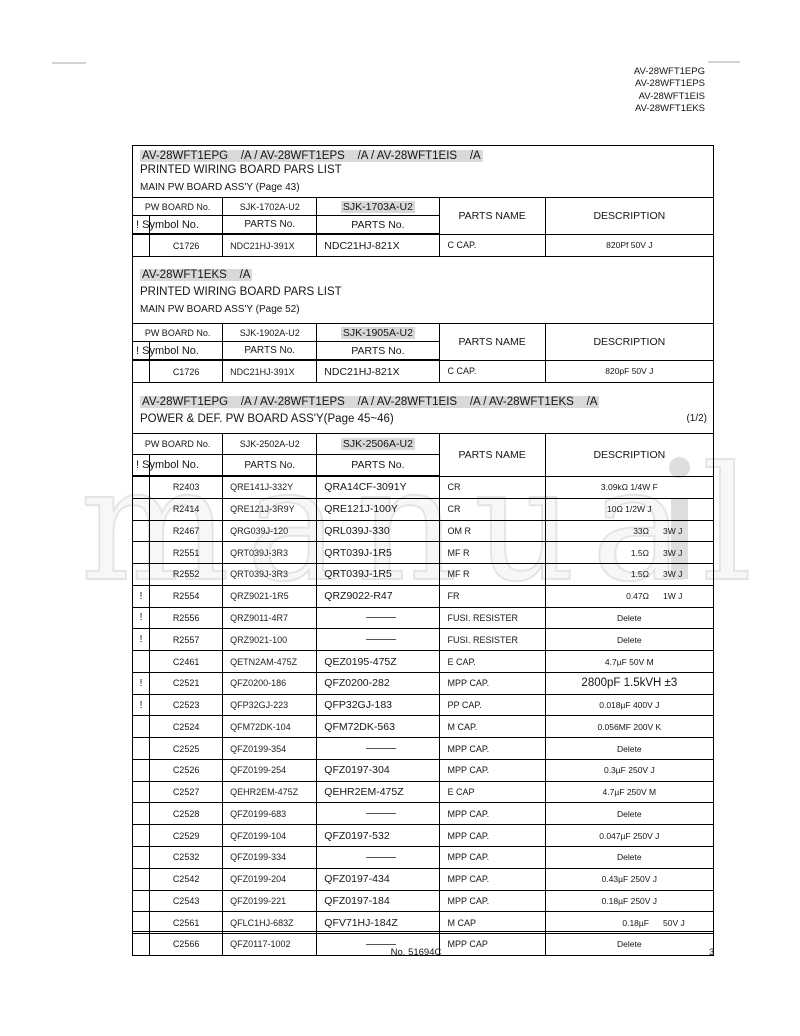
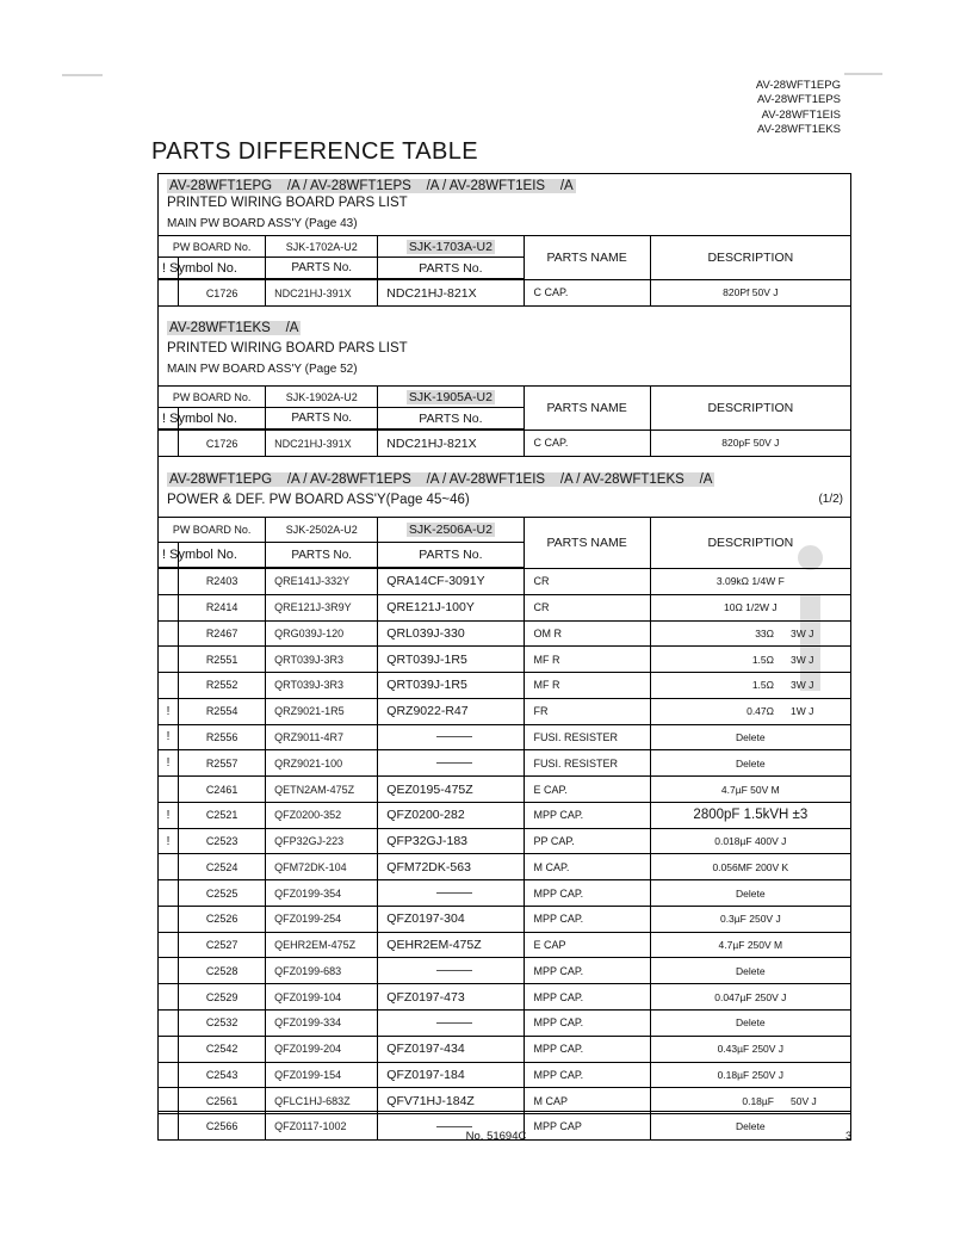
- manual
  AV-28WFT1EPG
  AV-28WFT1EPS
  AV-28WFT1EIS
  AV-28WFT1EKS
+ PARTS DIFFERENCE TABLE
  AV-28WFT1EPG /A / AV-28WFT1EPS /A / AV-28WFT1EIS /A
  PRINTED WIRING BOARD PARS LIST
  MAIN PW BOARD ASS'Y (Page 43)
  PW BOARD No.	SJK-1702A-U2	SJK-1703A-U2	PARTS NAME	DESCRIPTION
  ! Symbol No.	PARTS No.	PARTS No.
  	C1726	NDC21HJ-391X	NDC21HJ-821X	C CAP.	820Pf 50V J
  AV-28WFT1EKS /A
  PRINTED WIRING BOARD PARS LIST
  MAIN PW BOARD ASS'Y (Page 52)
  PW BOARD No.	SJK-1902A-U2	SJK-1905A-U2	PARTS NAME	DESCRIPTION
  ! Symbol No.	PARTS No.	PARTS No.
  	C1726	NDC21HJ-391X	NDC21HJ-821X	C CAP.	820pF 50V J
  AV-28WFT1EPG /A / AV-28WFT1EPS /A / AV-28WFT1EIS /A / AV-28WFT1EKS /A
  POWER & DEF. PW BOARD ASS'Y(Page 45~46)
  (1/2)
  PW BOARD No.	SJK-2502A-U2	SJK-2506A-U2	PARTS NAME	DESCRIPTION
  ! Symbol No.	PARTS No.	PARTS No.
  	R2403	QRE141J-332Y	QRA14CF-3091Y	CR	3.09kΩ 1/4W F
  	R2414	QRE121J-3R9Y	QRE121J-100Y	CR	10Ω 1/2W J
  	R2467	QRG039J-120	QRL039J-330	OM R	33Ω 3W J
  	R2551	QRT039J-3R3	QRT039J-1R5	MF R	1.5Ω 3W J
  	R2552	QRT039J-3R3	QRT039J-1R5	MF R	1.5Ω 3W J
  !	R2554	QRZ9021-1R5	QRZ9022-R47	FR	0.47Ω 1W J
  !	R2556	QRZ9011-4R7		FUSI. RESISTER	Delete
  !	R2557	QRZ9021-100		FUSI. RESISTER	Delete
  	C2461	QETN2AM-475Z	QEZ0195-475Z	E CAP.	4.7µF 50V M
- !	C2521	QFZ0200-186	QFZ0200-282	MPP CAP.	2800pF 1.5kVH ±3
+ !	C2521	QFZ0200-352	QFZ0200-282	MPP CAP.	2800pF 1.5kVH ±3
  !	C2523	QFP32GJ-223	QFP32GJ-183	PP CAP.	0.018µF 400V J
  	C2524	QFM72DK-104	QFM72DK-563	M CAP.	0.056MF 200V K
  	C2525	QFZ0199-354		MPP CAP.	Delete
  	C2526	QFZ0199-254	QFZ0197-304	MPP CAP.	0.3µF 250V J
  	C2527	QEHR2EM-475Z	QEHR2EM-475Z	E CAP	4.7µF 250V M
  	C2528	QFZ0199-683		MPP CAP.	Delete
- 	C2529	QFZ0199-104	QFZ0197-532	MPP CAP.	0.047µF 250V J
+ 	C2529	QFZ0199-104	QFZ0197-473	MPP CAP.	0.047µF 250V J
  	C2532	QFZ0199-334		MPP CAP.	Delete
  	C2542	QFZ0199-204	QFZ0197-434	MPP CAP.	0.43µF 250V J
- 	C2543	QFZ0199-221	QFZ0197-184	MPP CAP.	0.18µF 250V J
+ 	C2543	QFZ0199-154	QFZ0197-184	MPP CAP.	0.18µF 250V J
  	C2561	QFLC1HJ-683Z	QFV71HJ-184Z	M CAP	0.18µF 50V J
  	C2566	QFZ0117-1002		MPP CAP	Delete
  No. 51694C
  3
